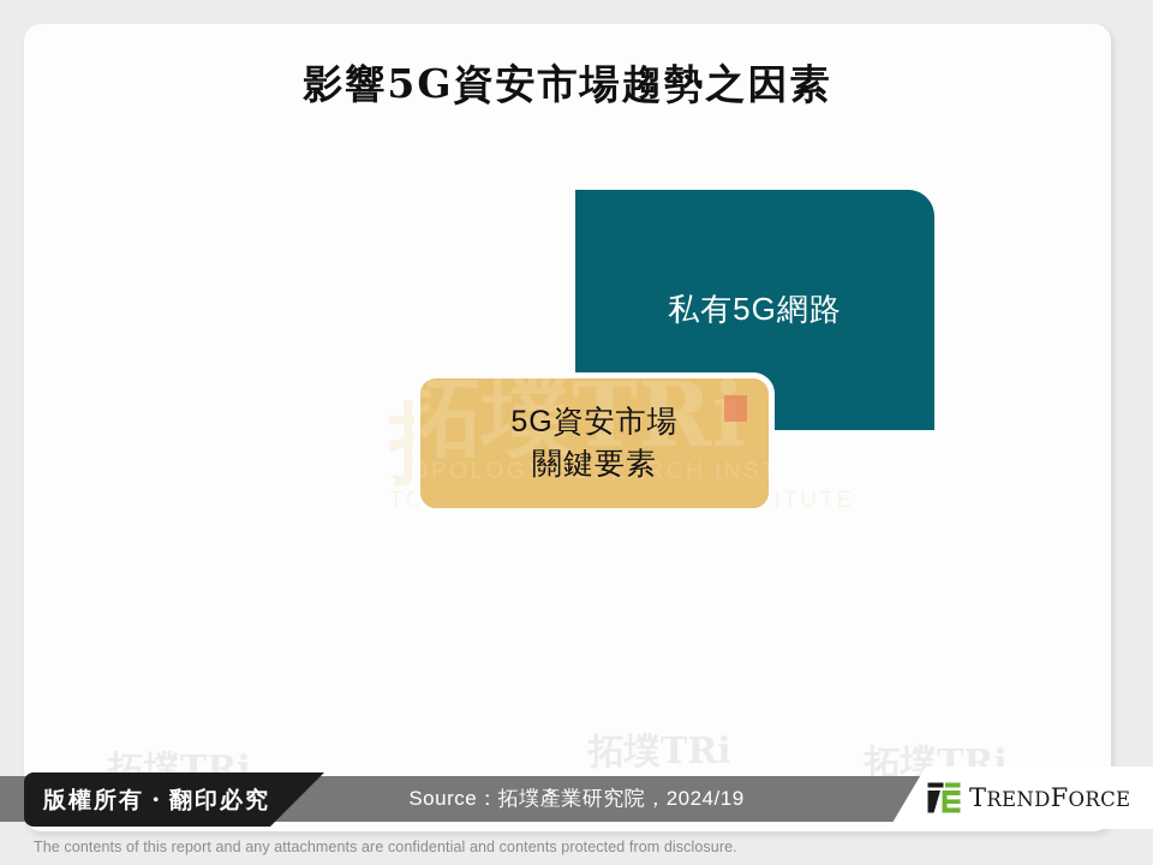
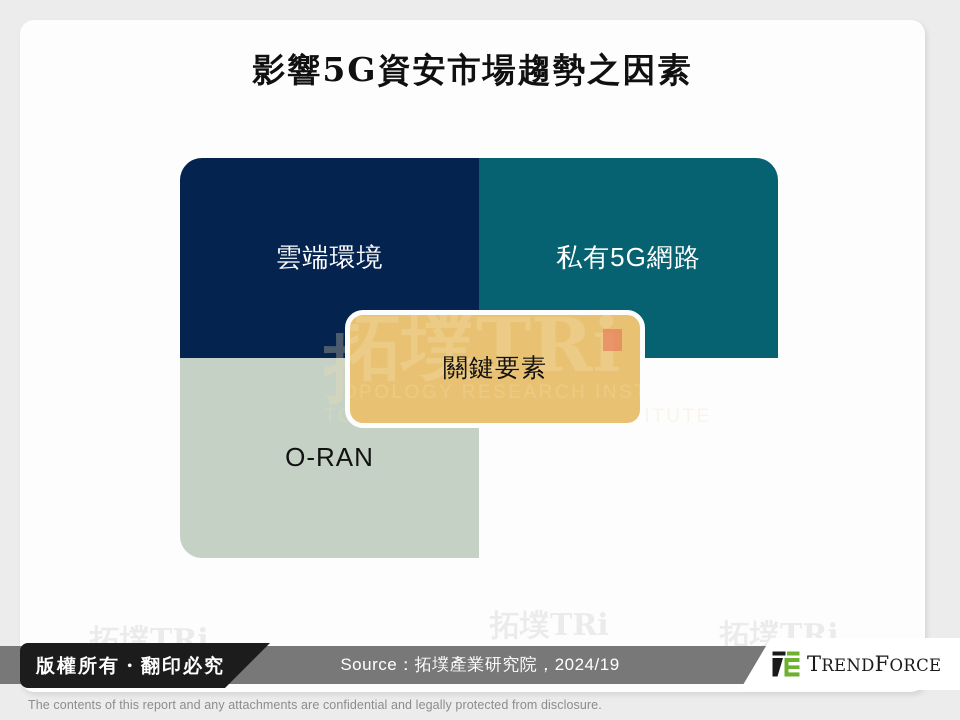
  拓墣TRi
  拓墣TRi
  影響5G資安市場趨勢之因素
+ 雲端環境
  私有5G網路
+ O-RAN
  拓墣TRi
  OPOLOGY RESEARCH INS
- 5G資安市場
  關鍵要素
  Source：拓墣產業研究院，2024/19
  版權所有・翻印必究
  TRENDFORCE
- The contents of this report and any attachments are confidential and contents protected from disclosure.
+ The contents of this report and any attachments are confidential and legally protected from disclosure.
